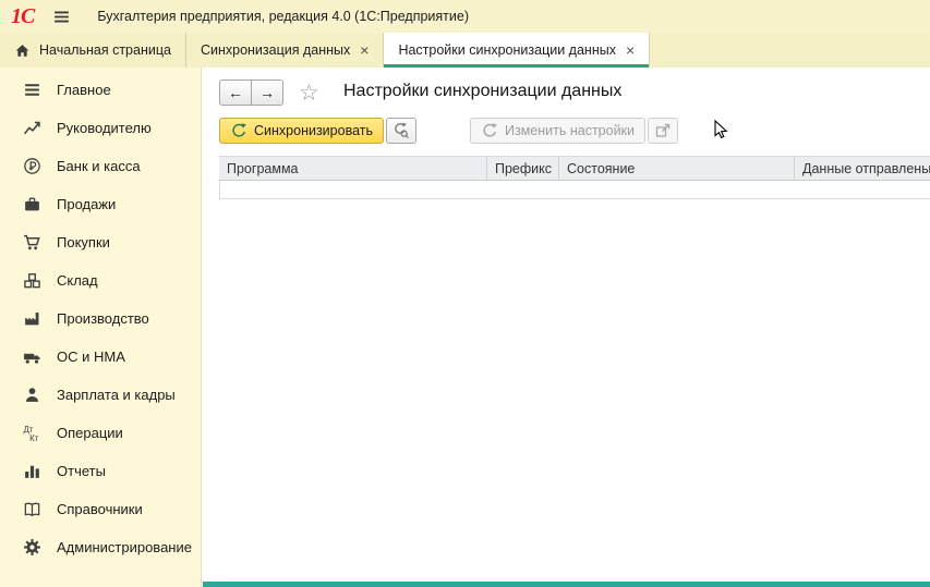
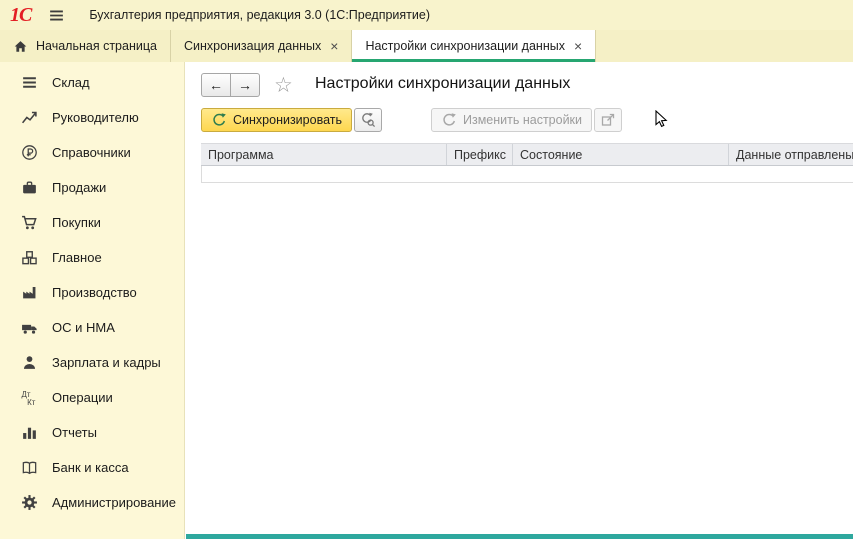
  1С
- Бухгалтерия предприятия, редакция 4.0 (1С:Предприятие)
+ Бухгалтерия предприятия, редакция 3.0 (1С:Предприятие)
  Начальная страница
  Синхронизация данных
  ×
  Настройки синхронизации данных
  ×
- Главное
+ Склад
  Руководителю
- Банк и касса
+ Справочники
  Продажи
  Покупки
- Склад
+ Главное
  Производство
  ОС и НМА
  Зарплата и кадры
  Дт
  Кт
  Операции
  Отчеты
- Справочники
+ Банк и касса
  Администрирование
  ←
  →
  ☆
  Настройки синхронизации данных
  Синхронизировать
  Изменить настройки
  Программа
  Префикс
  Состояние
  Данные отправлены
